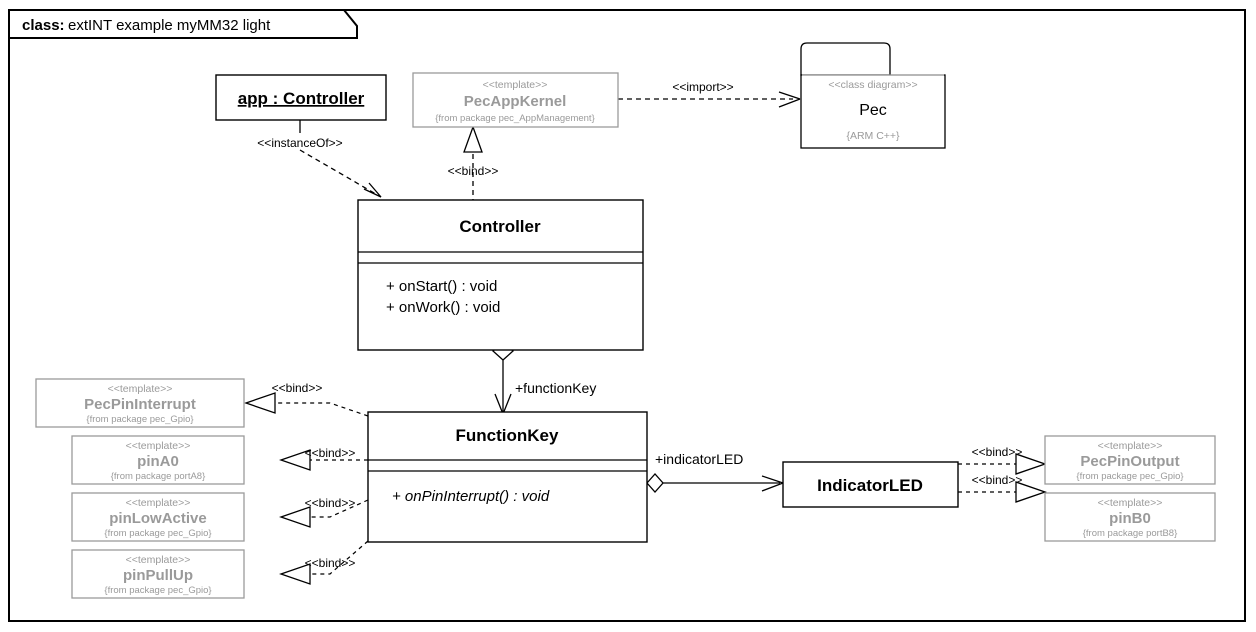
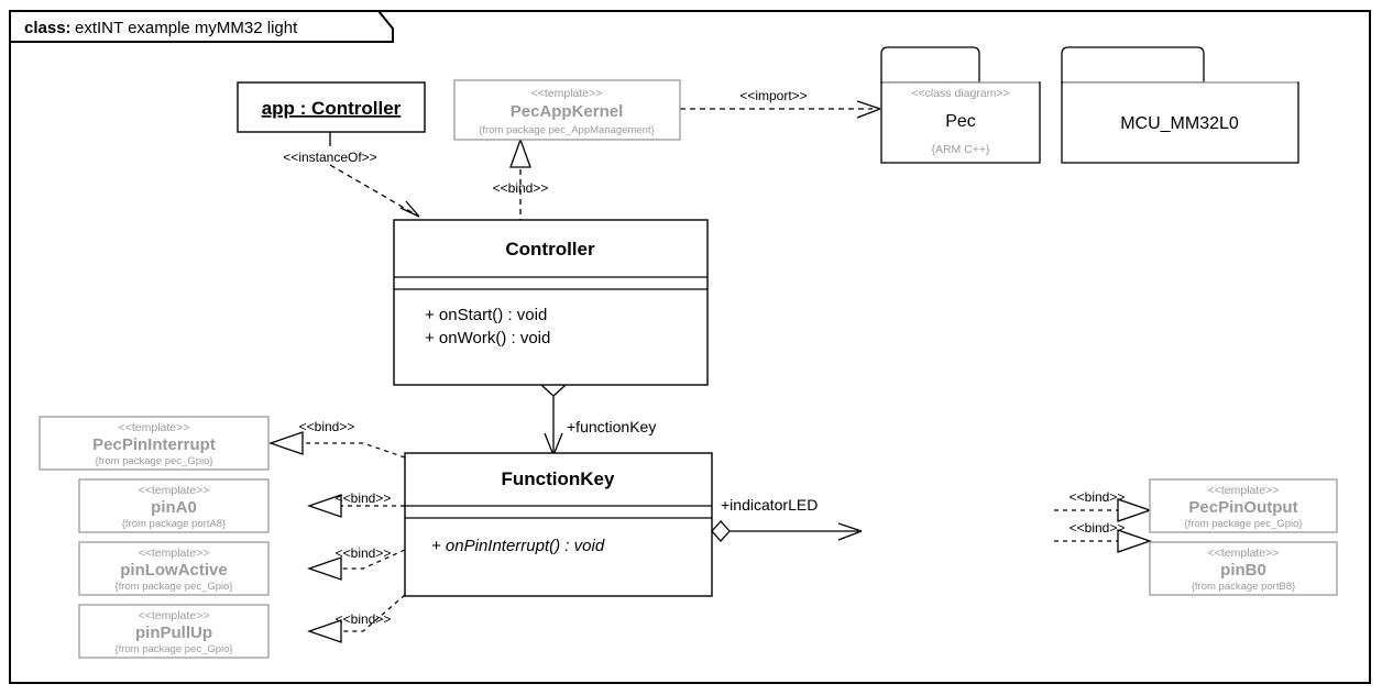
  class:
  extINT example myMM32 light
  <<instanceOf>>
  <<bind>>
  <<import>>
  +functionKey
  +indicatorLED
  <<bind>>
  <<bind>>
  <<bind>>
  <<bind>>
  <<bind>>
  <<bind>>
  app : Controller
  Controller
  + onStart() : void
  + onWork() : void
  FunctionKey
  + onPinInterrupt() : void
- IndicatorLED
  <<template>>
  PecAppKernel
  {from package pec_AppManagement}
  <<template>>
  PecPinInterrupt
  {from package pec_Gpio}
  <<template>>
  pinA0
  {from package portA8}
  <<template>>
  pinLowActive
  {from package pec_Gpio}
  <<template>>
  pinPullUp
  {from package pec_Gpio}
  <<template>>
  PecPinOutput
  {from package pec_Gpio}
  <<template>>
  pinB0
  {from package portB8}
  <<class diagram>>
  Pec
  {ARM C++}
+ MCU_MM32L0
